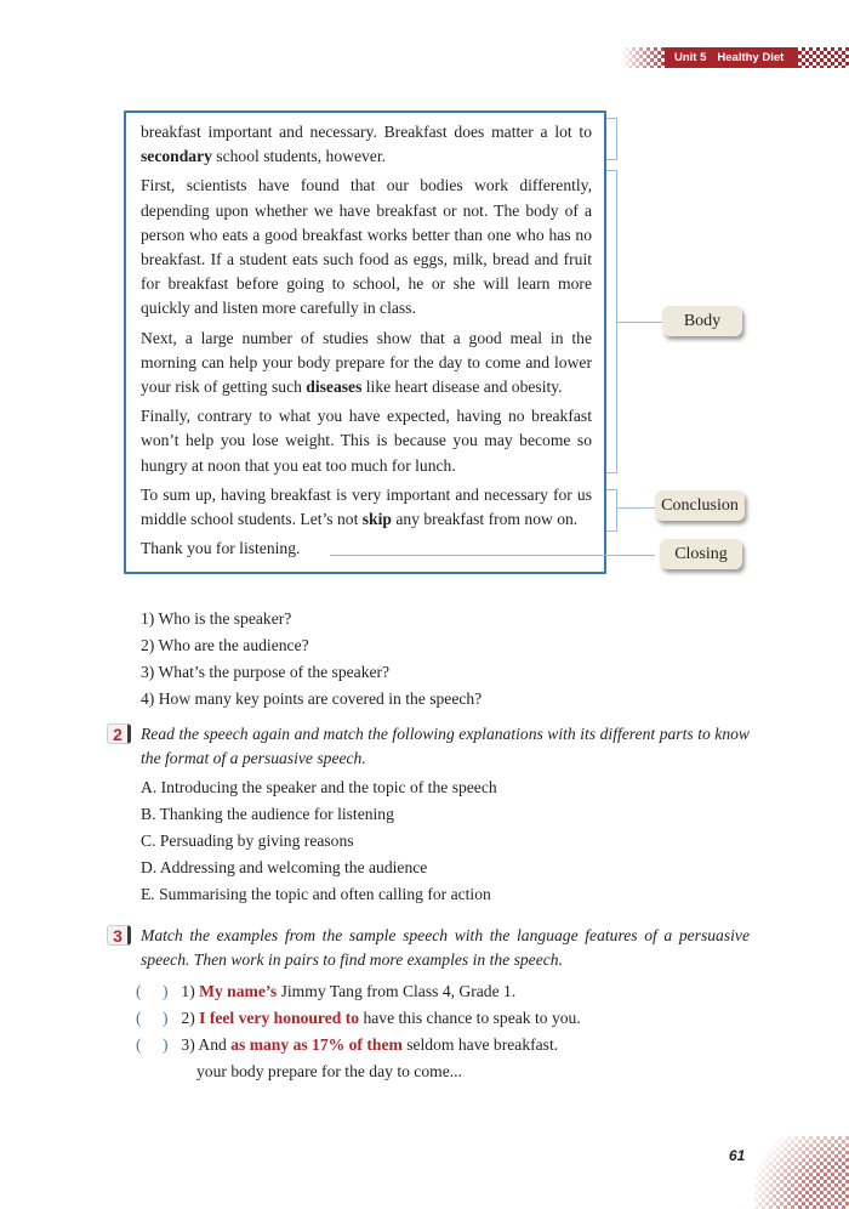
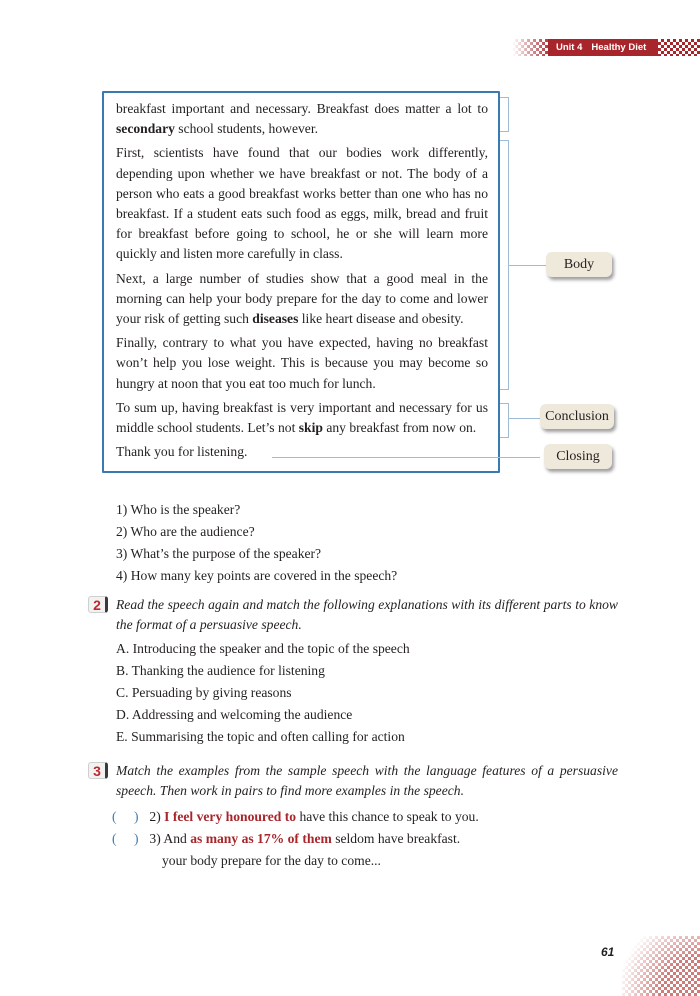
- Unit 5 Healthy Diet
+ Unit 4 Healthy Diet
  breakfast important and necessary. Breakfast does matter a lot to secondary school students, however.
  First, scientists have found that our bodies work differently, depending upon whether we have breakfast or not. The body of a person who eats a good breakfast works better than one who has no breakfast. If a student eats such food as eggs, milk, bread and fruit for breakfast before going to school, he or she will learn more quickly and listen more carefully in class.
  Next, a large number of studies show that a good meal in the morning can help your body prepare for the day to come and lower your risk of getting such diseases like heart disease and obesity.
  Finally, contrary to what you have expected, having no breakfast won’t help you lose weight. This is because you may become so hungry at noon that you eat too much for lunch.
  To sum up, having breakfast is very important and necessary for us middle school students. Let’s not skip any breakfast from now on.
  Thank you for listening.
  Body
  Conclusion
  Closing
  1) Who is the speaker?
  2) Who are the audience?
  3) What’s the purpose of the speaker?
  4) How many key points are covered in the speech?
  2
  Read the speech again and match the following explanations with its different parts to know the format of a persuasive speech.
  A. Introducing the speaker and the topic of the speech
  B. Thanking the audience for listening
  C. Persuading by giving reasons
  D. Addressing and welcoming the audience
  E. Summarising the topic and often calling for action
  3
  Match the examples from the sample speech with the language features of a persuasive speech. Then work in pairs to find more examples in the speech.
- ( ) 1) My name’s Jimmy Tang from Class 4, Grade 1.
  ( ) 2) I feel very honoured to have this chance to speak to you.
  ( ) 3) And as many as 17% of them seldom have breakfast.
  your body prepare for the day to come...
  61
